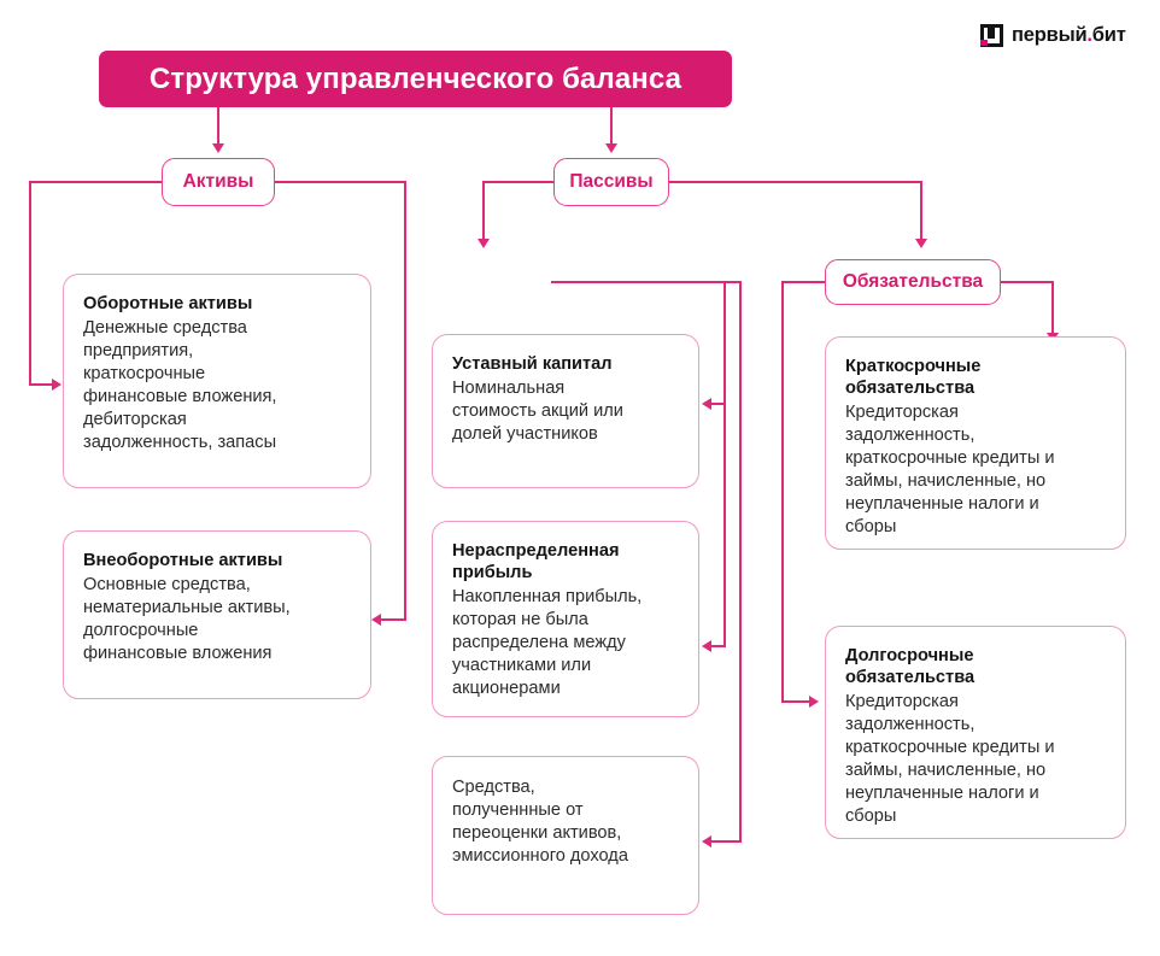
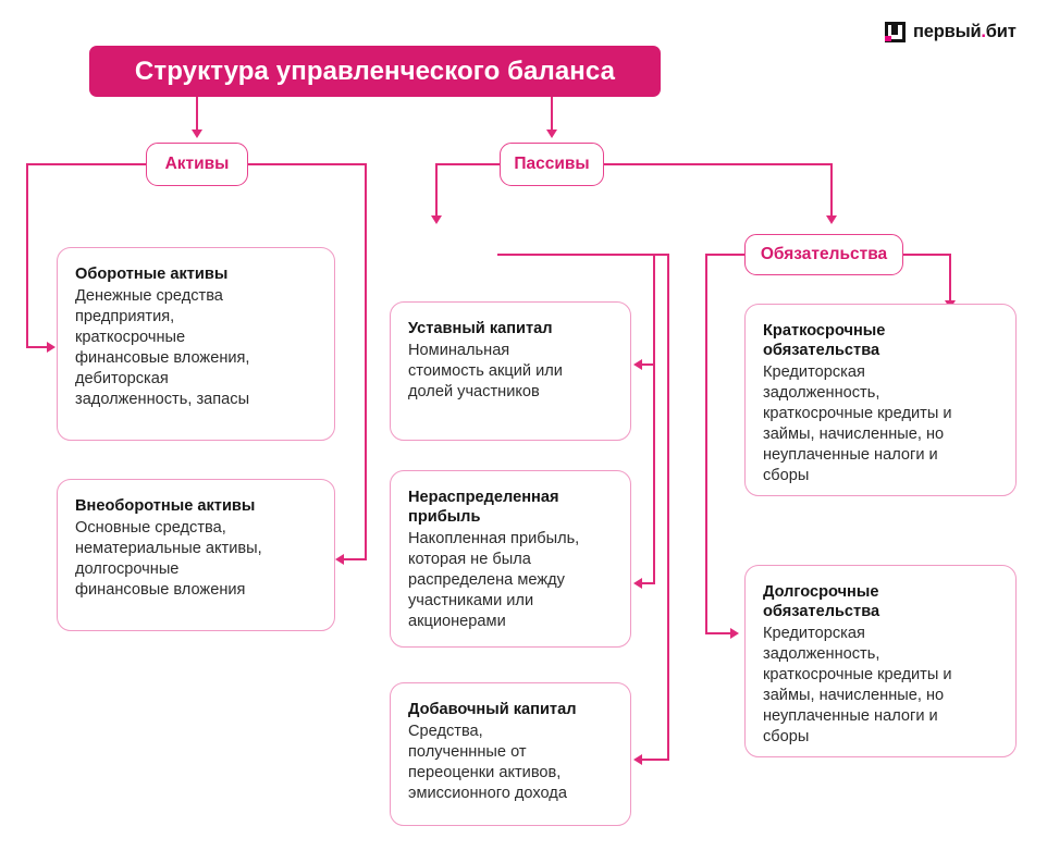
  первый.бит
  Структура управленческого баланса
  Активы
  Пассивы
  Обязательства
  Оборотные активы
  Денежные средства
  предприятия,
  краткосрочные
  финансовые вложения,
  дебиторская
  задолженность, запасы
  Внеоборотные активы
  Основные средства,
  нематериальные активы,
  долгосрочные
  финансовые вложения
  Уставный капитал
  Номинальная
  стоимость акций или
  долей участников
  Нераспределенная прибыль
  Накопленная прибыль,
  которая не была
  распределена между
  участниками или
  акционерами
+ Добавочный капитал
  Средства,
  полученнные от
  переоценки активов,
  эмиссионного дохода
  Краткосрочные обязательства
  Кредиторская
  задолженность,
  краткосрочные кредиты и
  займы, начисленные, но
  неуплаченные налоги и
  сборы
  Долгосрочные обязательства
  Кредиторская
  задолженность,
  краткосрочные кредиты и
  займы, начисленные, но
  неуплаченные налоги и
  сборы
